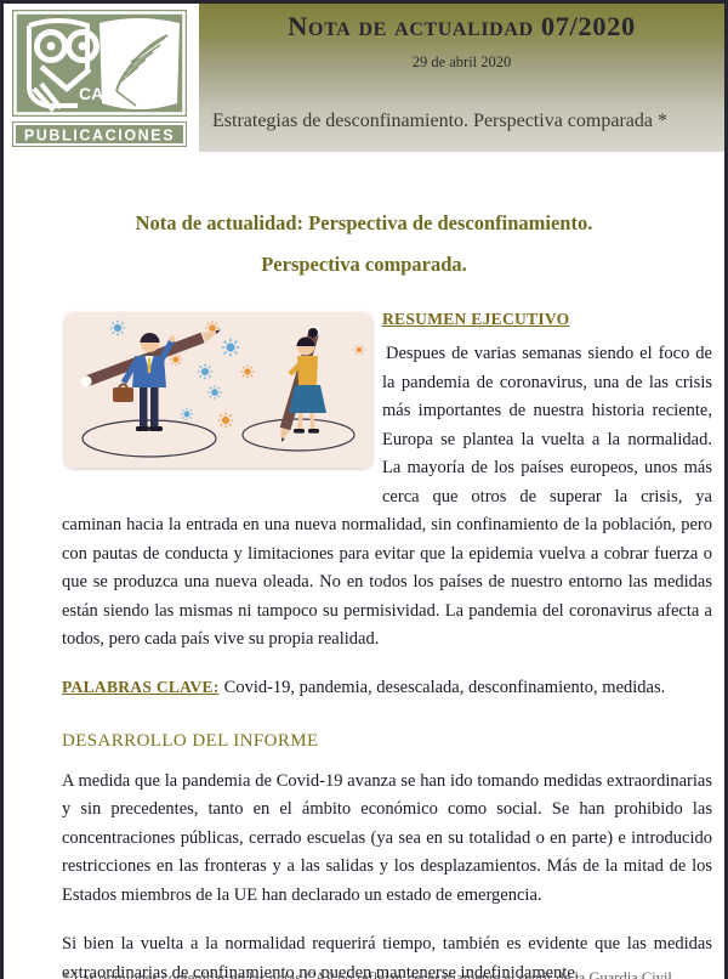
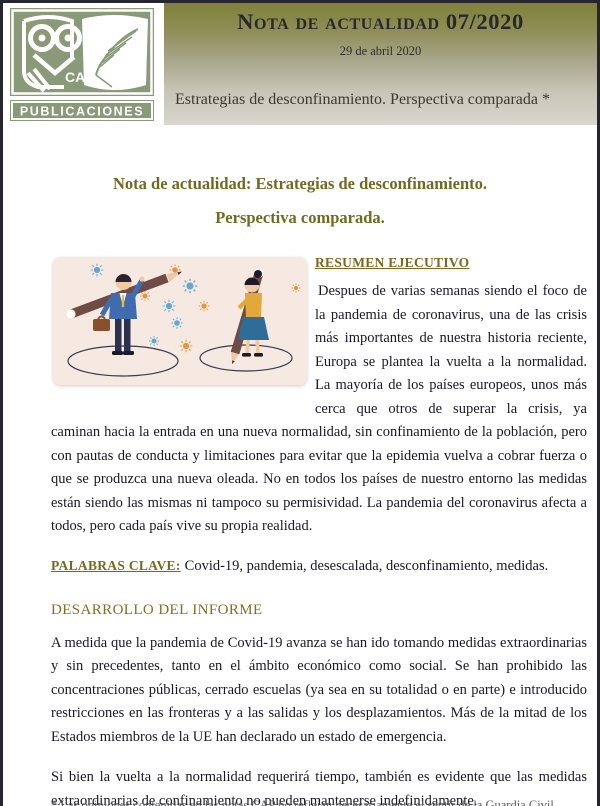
  PUBLICACIONES
  Nota de actualidad 07/2020
  29 de abril 2020
  Estrategias de desconfinamiento. Perspectiva comparada *
- Nota de actualidad: Perspectiva de desconfinamiento.
+ Nota de actualidad: Estrategias de desconfinamiento.
  Perspectiva comparada.
  RESUMEN EJECUTIVO
  Despues de varias semanas siendo el foco de la pandemia de coronavirus, una de las crisis más importantes de nuestra historia reciente, Europa se plantea la vuelta a la normalidad. La mayoría de los países europeos, unos más cerca que otros de superar la crisis, ya caminan hacia la entrada en una nueva normalidad, sin confinamiento de la población, pero con pautas de conducta y limitaciones para evitar que la epidemia vuelva a cobrar fuerza o que se produzca una nueva oleada. No en todos los países de nuestro entorno las medidas están siendo las mismas ni tampoco su permisividad. La pandemia del coronavirus afecta a todos, pero cada país vive su propia realidad.
  PALABRAS CLAVE: Covid-19, pandemia, desescalada, desconfinamiento, medidas.
  DESARROLLO DEL INFORME
  A medida que la pandemia de Covid-19 avanza se han ido tomando medidas extraordinarias y sin precedentes, tanto en el ámbito económico como social. Se han prohibido las concentraciones públicas, cerrado escuelas (ya sea en su totalidad o en parte) e introducido restricciones en las fronteras y a las salidas y los desplazamientos. Más de la mitad de los Estados miembros de la UE han declarado un estado de emergencia.
  Si bien la vuelta a la normalidad requerirá tiempo, también es evidente que las medidas extraordinarias de confinamiento no pueden mantenerse indefinidamente.
  * Las opiniones contenidas en las notas CAP no reflejan necesariamente el sentir de la Guardia Civil
